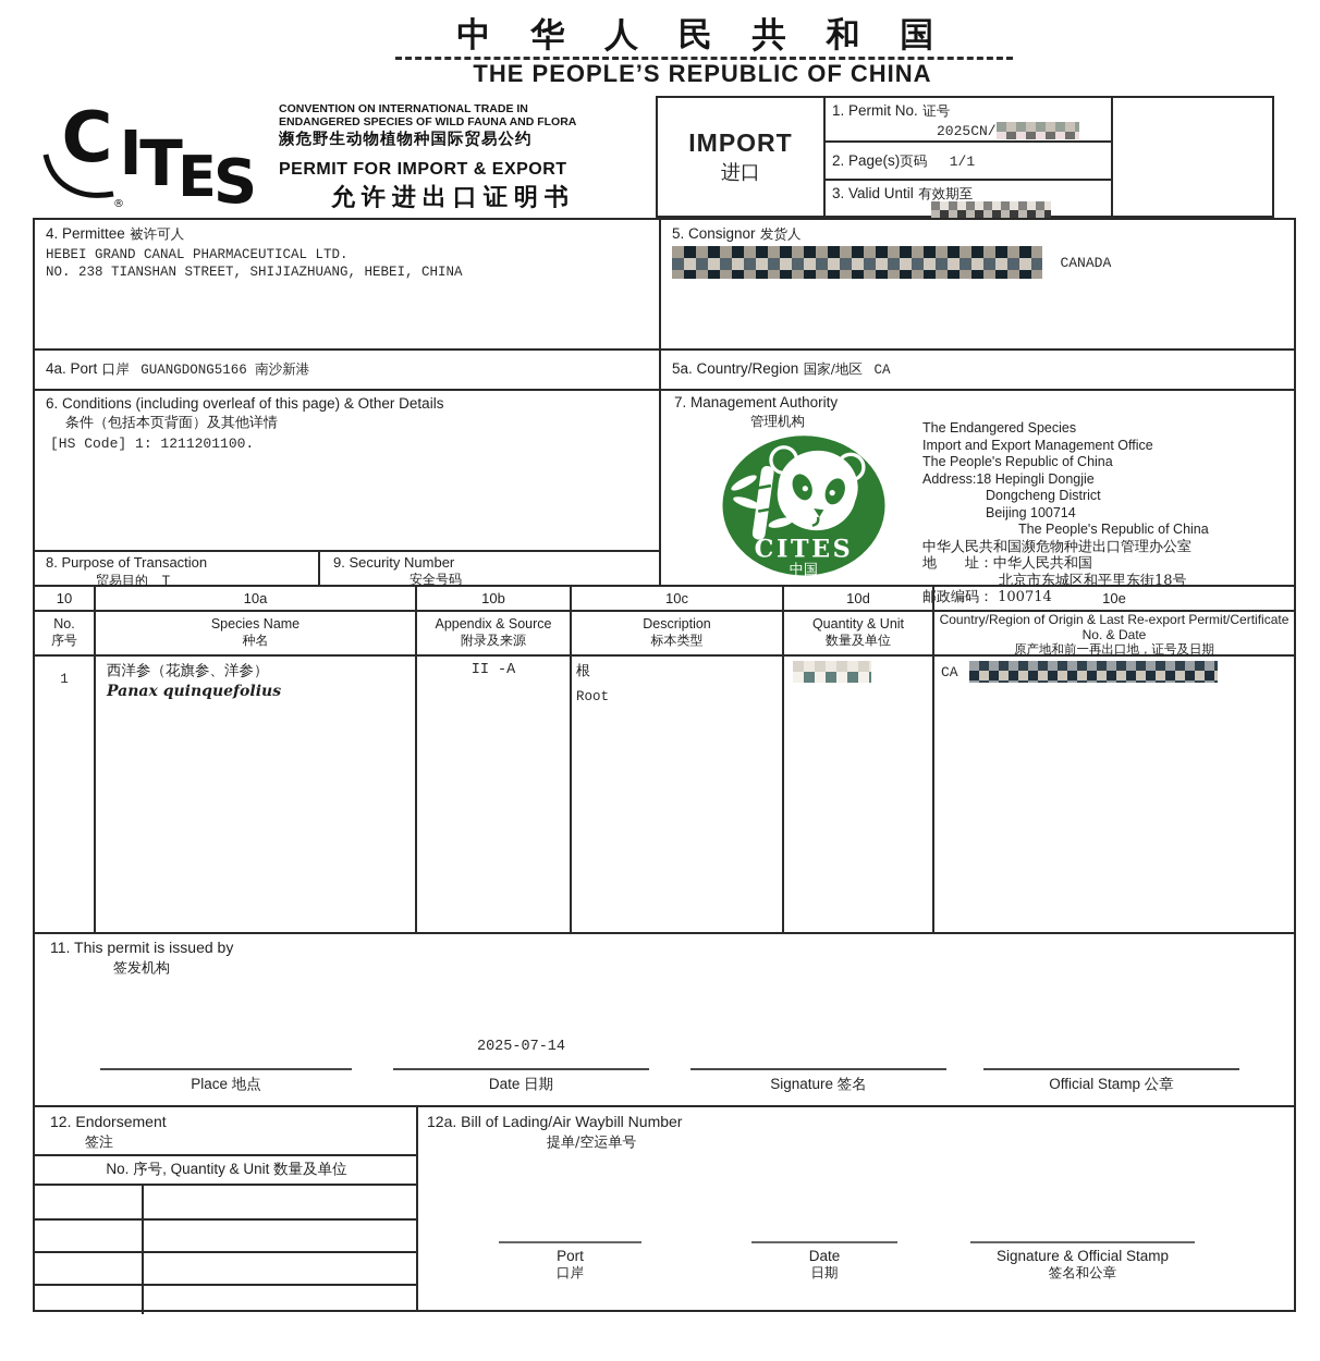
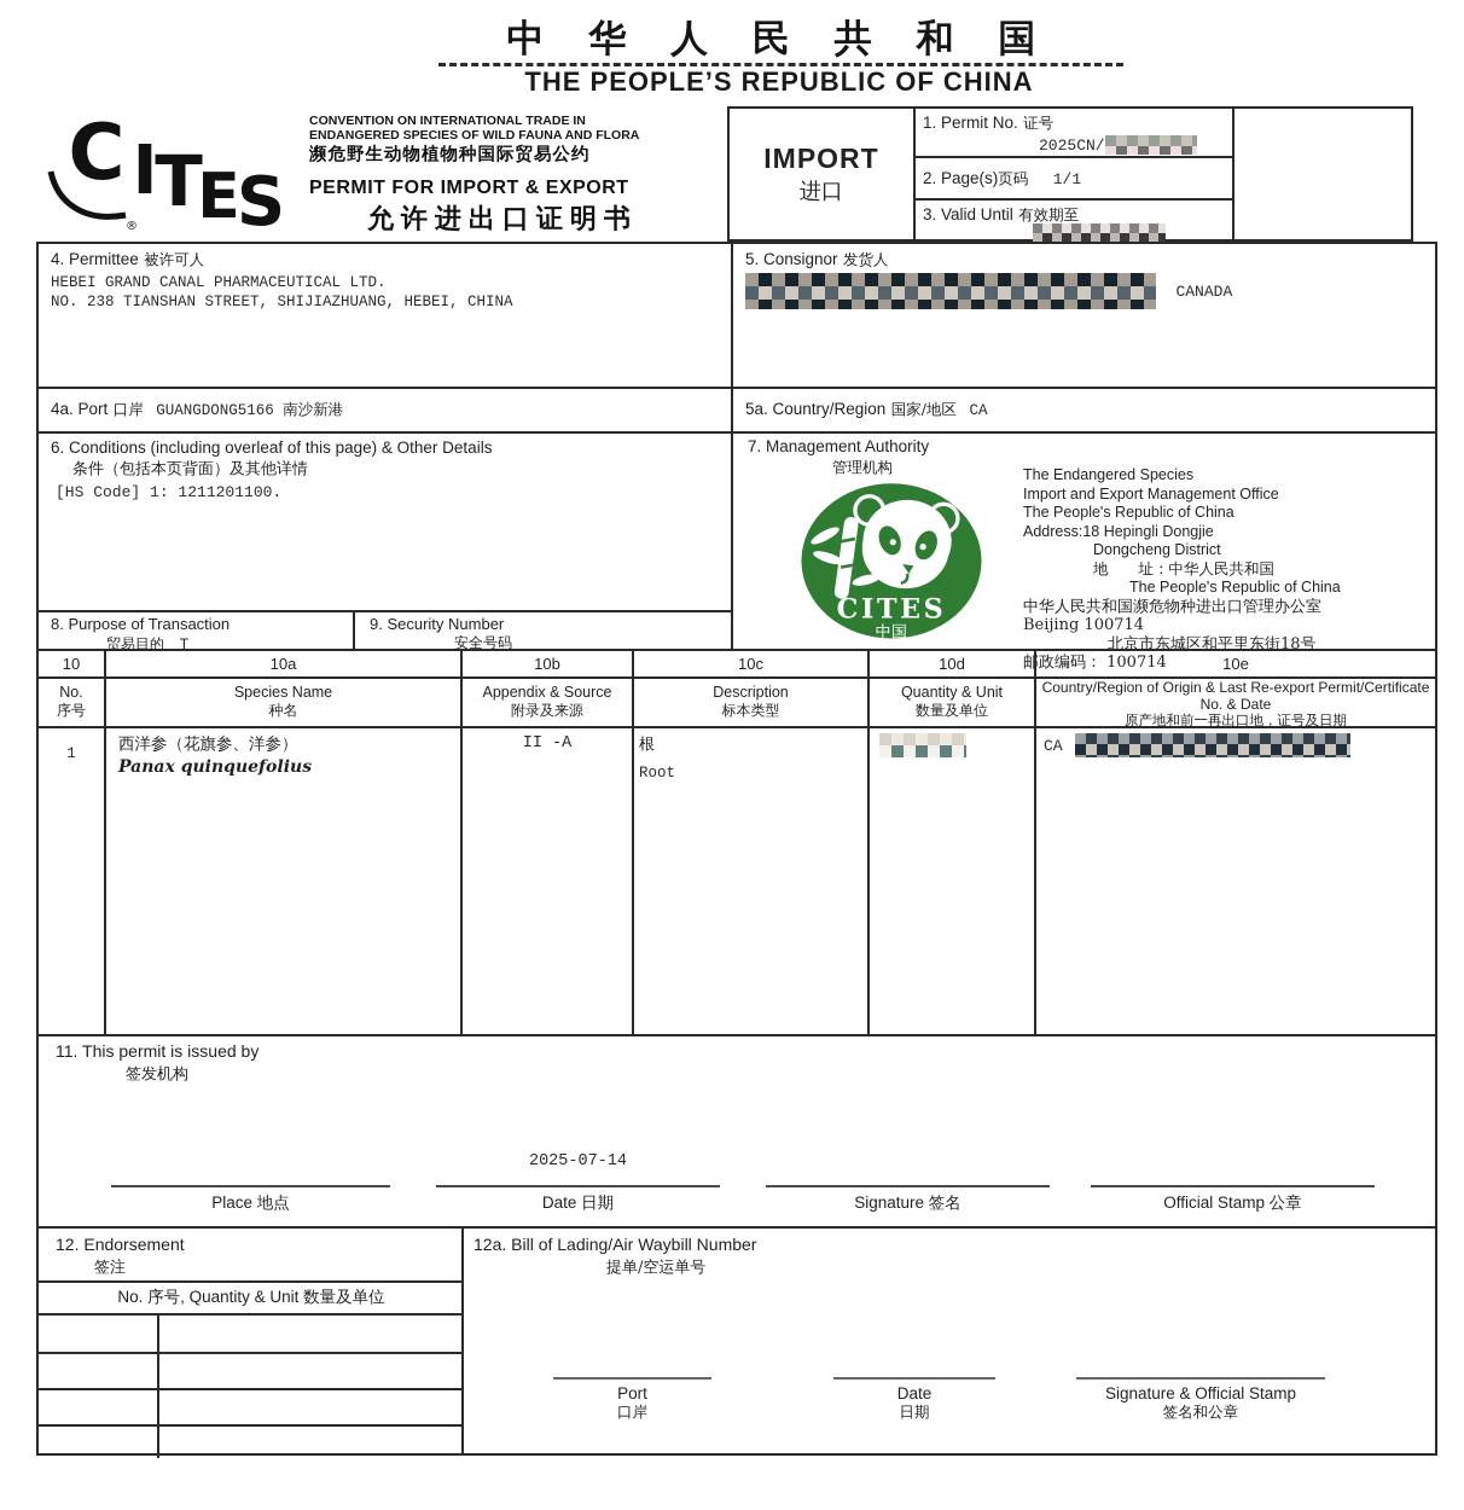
  中 华 人 民 共 和 国
  THE PEOPLE’S REPUBLIC OF CHINA
  C
  I
  T
  E
  S
  ®
  CONVENTION ON INTERNATIONAL TRADE IN
  ENDANGERED SPECIES OF WILD FAUNA AND FLORA
  濒危野生动物植物种国际贸易公约
  PERMIT FOR IMPORT & EXPORT
  允许进出口证明书
  IMPORT
  进口
  1. Permit No. 证号
  2025CN/
  2. Page(s)页码 1/1
  3. Valid Until 有效期至
  4. Permittee 被许可人
  HEBEI GRAND CANAL PHARMACEUTICAL LTD.
  NO. 238 TIANSHAN STREET, SHIJIAZHUANG, HEBEI, CHINA
  5. Consignor 发货人
  CANADA
  4a. Port 口岸 GUANGDONG5166 南沙新港
  5a. Country/Region 国家/地区 CA
  6. Conditions (including overleaf of this page) & Other Details
  条件（包括本页背面）及其他详情
  [HS Code] 1: 1211201100.
  8. Purpose of Transaction
  贸易目的 T
  9. Security Number
  安全号码
  7. Management Authority
  管理机构
  CITES
  中国
  The Endangered Species
  Import and Export Management Office
  The People's Republic of China
  Address:18 Hepingli Dongjie
  Dongcheng District
- Beijing 100714
+ 地 址：中华人民共和国
  The People's Republic of China
  中华人民共和国濒危物种进出口管理办公室
- 地 址：中华人民共和国
+ Beijing 100714
  北京市东城区和平里东街18号
  邮政编码： 100714
  10
  10a
  10b
  10c
  10d
  10e
  No.
  序号
  Species Name
  种名
  Appendix & Source
  附录及来源
  Description
  标本类型
  Quantity & Unit
  数量及单位
  Country/Region of Origin & Last Re-export Permit/Certificate No. & Date
  原产地和前一再出口地，证号及日期
  1
  西洋参（花旗参、洋参）
  Panax quinquefolius
  II -A
  根
  Root
  CA
  11. This permit is issued by
  签发机构
  2025-07-14
  Place 地点
  Date 日期
  Signature 签名
  Official Stamp 公章
  12. Endorsement
  签注
  12a. Bill of Lading/Air Waybill Number
  提单/空运单号
  No. 序号, Quantity & Unit 数量及单位
  Port
  口岸
  Date
  日期
  Signature & Official Stamp
  签名和公章
